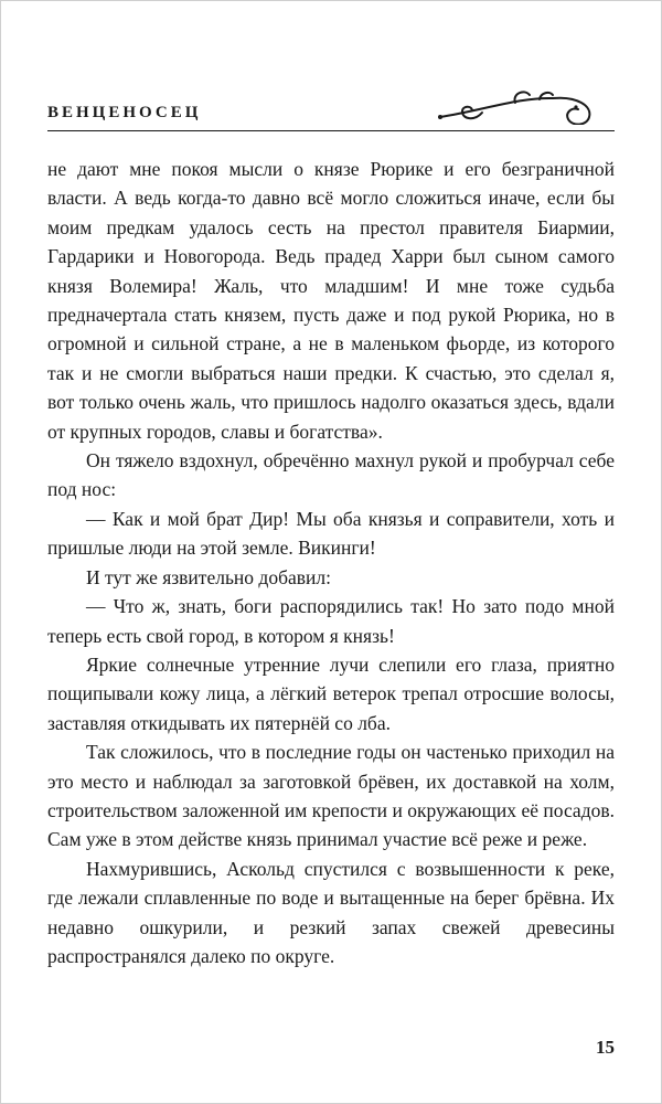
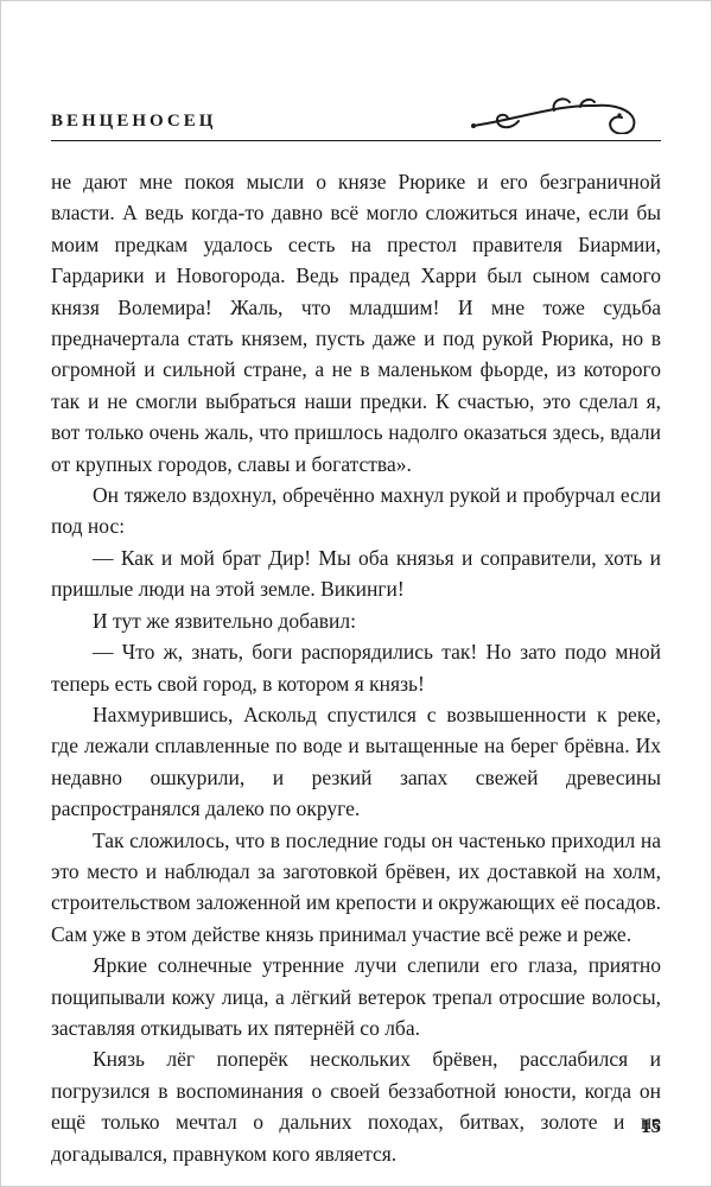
  ВЕНЦЕНОСЕЦ
  не дают мне покоя мысли о князе Рюрике и его безграничной власти. А ведь когда-то давно всё могло сложиться иначе, если бы моим предкам удалось сесть на престол правителя Биармии, Гардарики и Новогорода. Ведь прадед Харри был сыном самого князя Волемира! Жаль, что младшим! И мне тоже судьба предначертала стать князем, пусть даже и под рукой Рюрика, но в огромной и сильной стране, а не в маленьком фьорде, из которого так и не смогли выбраться наши предки. К счастью, это сделал я, вот только очень жаль, что пришлось надолго оказаться здесь, вдали от крупных городов, славы и богатства».
- Он тяжело вздохнул, обречённо махнул рукой и пробурчал себе под нос:
+ Он тяжело вздохнул, обречённо махнул рукой и пробурчал если под нос:
  — Как и мой брат Дир! Мы оба князья и соправители, хоть и пришлые люди на этой земле. Викинги!
  И тут же язвительно добавил:
  — Что ж, знать, боги распорядились так! Но зато подо мной теперь есть свой город, в котором я князь!
- Яркие солнечные утренние лучи слепили его глаза, приятно пощипывали кожу лица, а лёгкий ветерок трепал отросшие волосы, заставляя откидывать их пятернёй со лба.
+ Нахмурившись, Аскольд спустился с возвышенности к реке, где лежали сплавленные по воде и вытащенные на берег брёвна. Их недавно ошкурили, и резкий запах свежей древесины распространялся далеко по округе.
  Так сложилось, что в последние годы он частенько приходил на это место и наблюдал за заготовкой брёвен, их доставкой на холм, строительством заложенной им крепости и окружающих её посадов. Сам уже в этом действе князь принимал участие всё реже и реже.
- Нахмурившись, Аскольд спустился с возвышенности к реке, где лежали сплавленные по воде и вытащенные на берег брёвна. Их недавно ошкурили, и резкий запах свежей древесины распространялся далеко по округе.
+ Яркие солнечные утренние лучи слепили его глаза, приятно пощипывали кожу лица, а лёгкий ветерок трепал отросшие волосы, заставляя откидывать их пятернёй со лба.
+ Князь лёг поперёк нескольких брёвен, расслабился и погрузился в воспоминания о своей беззаботной юности, когда он ещё только мечтал о дальних походах, битвах, золоте и не догадывался, правнуком кого является.
  15
